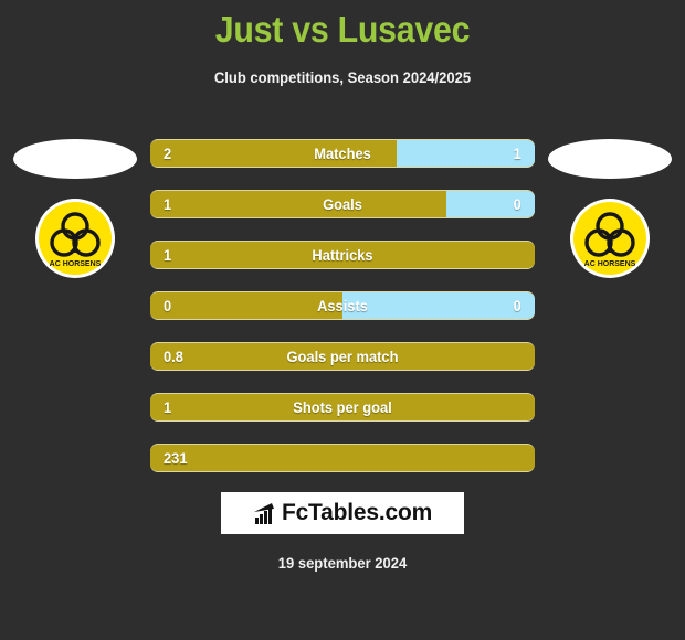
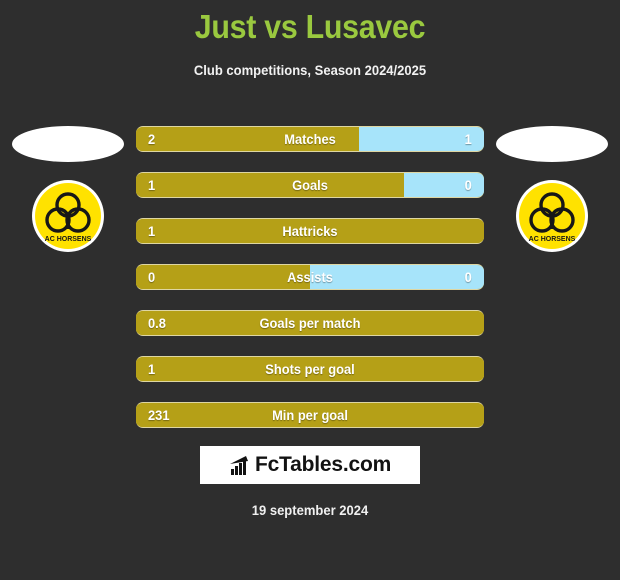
  Just vs Lusavec
  Club competitions, Season 2024/2025
  2
  Matches
  1
  1
  Goals
  0
  1
  Hattricks
  0
  Assists
  0
  0.8
  Goals per match
  1
  Shots per goal
  231
+ Min per goal
  FcTables.com
  19 september 2024
